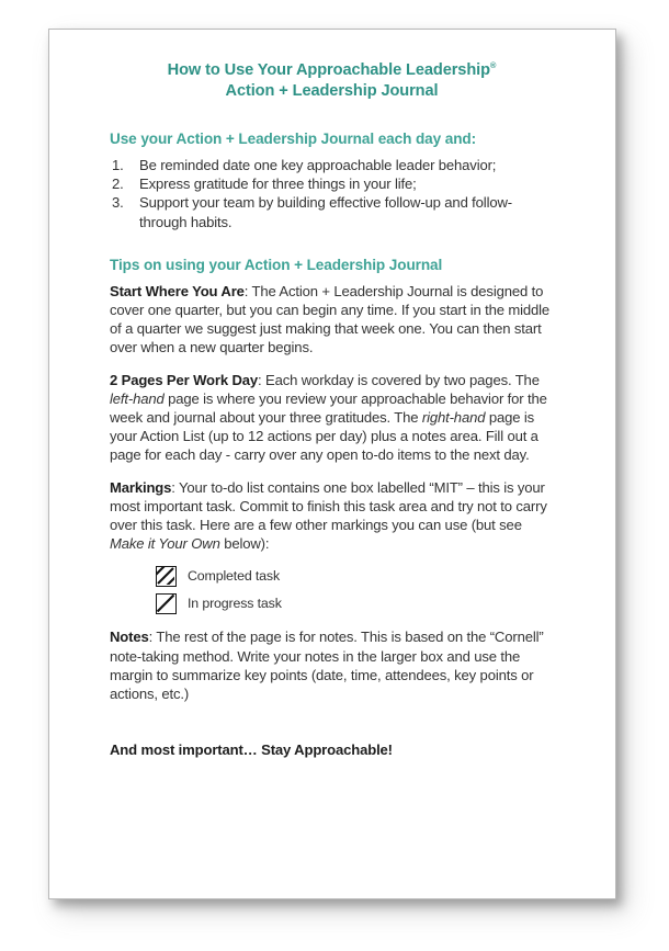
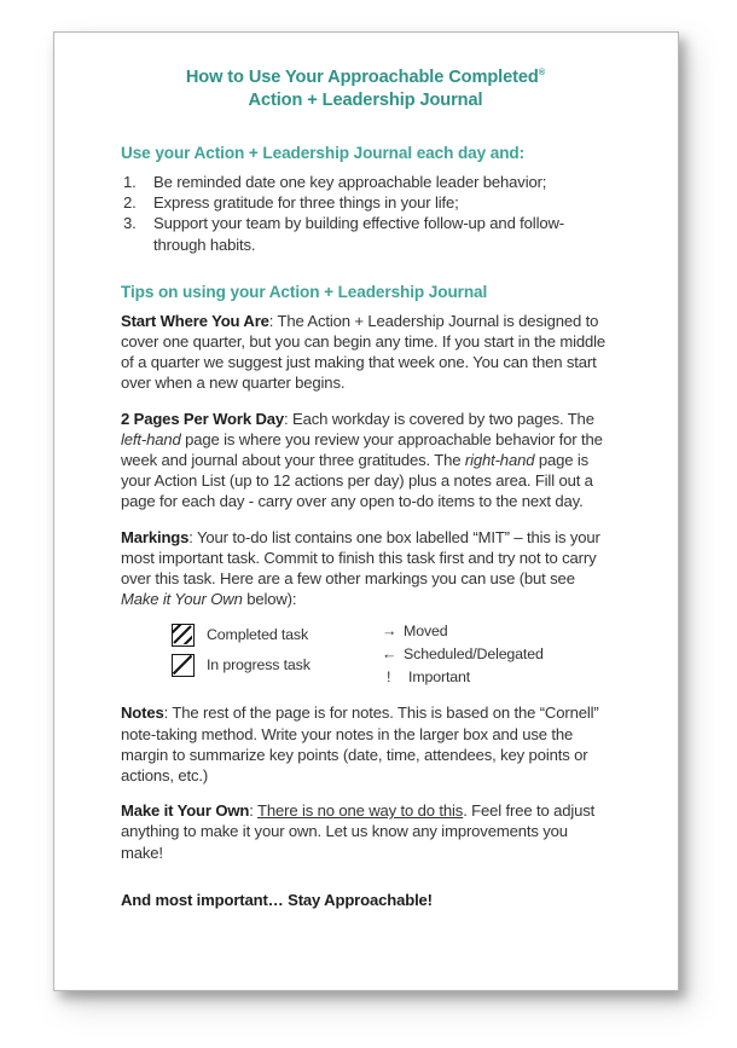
- How to Use Your Approachable Leadership®
+ How to Use Your Approachable Completed®
  Action + Leadership Journal
  Use your Action + Leadership Journal each day and:
  1.
  Be reminded date one key approachable leader behavior;
  2.
  Express gratitude for three things in your life;
  3.
  Support your team by building effective follow-up and follow-through habits.
  Tips on using your Action + Leadership Journal
  Start Where You Are: The Action + Leadership Journal is designed to cover one quarter, but you can begin any time. If you start in the middle of a quarter we suggest just making that week one. You can then start over when a new quarter begins.
  2 Pages Per Work Day: Each workday is covered by two pages. The left-hand page is where you review your approachable behavior for the week and journal about your three gratitudes. The right-hand page is your Action List (up to 12 actions per day) plus a notes area. Fill out a page for each day - carry over any open to-do items to the next day.
- Markings: Your to-do list contains one box labelled “MIT” – this is your most important task. Commit to finish this task area and try not to carry over this task. Here are a few other markings you can use (but see Make it Your Own below):
+ Markings: Your to-do list contains one box labelled “MIT” – this is your most important task. Commit to finish this task first and try not to carry over this task. Here are a few other markings you can use (but see Make it Your Own below):
  Completed task
  In progress task
+ →
+ Moved
+ ←
+ Scheduled/Delegated
+ !
+ Important
  Notes: The rest of the page is for notes. This is based on the “Cornell” note-taking method. Write your notes in the larger box and use the margin to summarize key points (date, time, attendees, key points or actions, etc.)
+ Make it Your Own: There is no one way to do this. Feel free to adjust anything to make it your own. Let us know any improvements you make!
  And most important… Stay Approachable!
